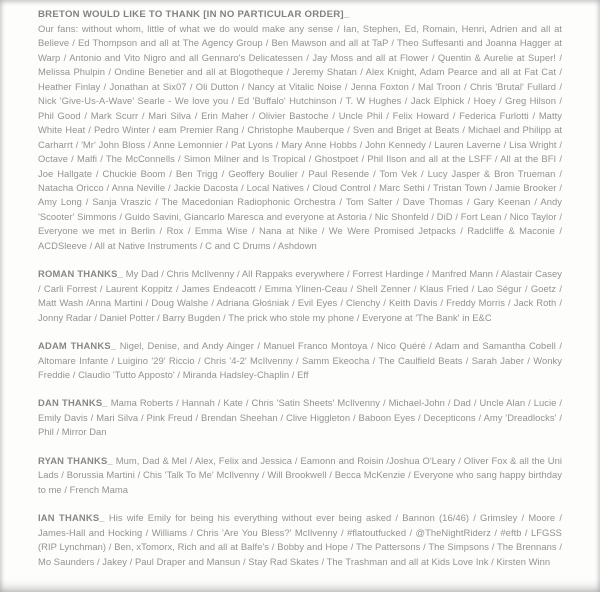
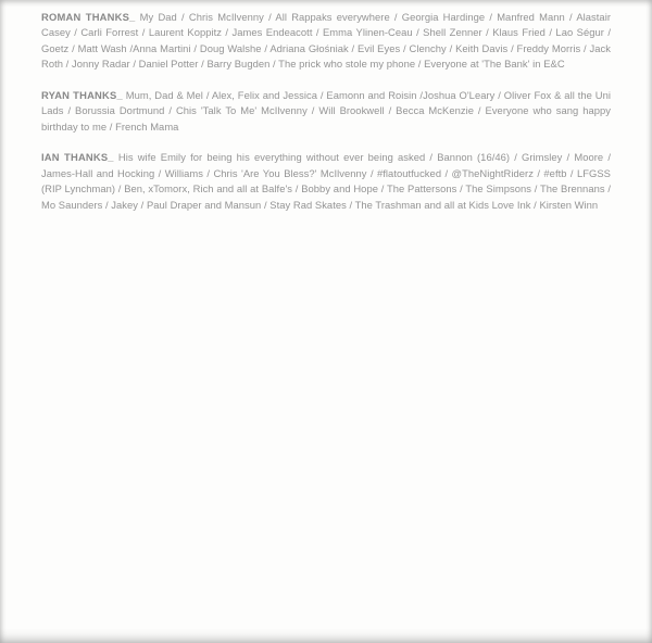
- BRETON WOULD LIKE TO THANK [IN NO PARTICULAR ORDER]_
- Our fans: without whom, little of what we do would make any sense / Ian, Stephen, Ed, Romain, Henri, Adrien and all at Believe / Ed Thompson and all at The Agency Group / Ben Mawson and all at TaP / Theo Suffesanti and Joanna Hagger at Warp / Antonio and Vito Nigro and all Gennaro's Delicatessen / Jay Moss and all at Flower / Quentin & Aurelie at Super! / Melissa Phulpin / Ondine Benetier and all at Blogotheque / Jeremy Shatan / Alex Knight, Adam Pearce and all at Fat Cat / Heather Finlay / Jonathan at Six07 / Oli Dutton / Nancy at Vitalic Noise / Jenna Foxton / Mal Troon / Chris 'Brutal' Fullard / Nick 'Give-Us-A-Wave' Searle - We love you / Ed 'Buffalo' Hutchinson / T. W Hughes / Jack Elphick / Hoey / Greg Hilson / Phil Good / Mark Scurr / Mari Silva / Erin Maher / Olivier Bastoche / Uncle Phil / Felix Howard / Federica Furlotti / Matty White Heat / Pedro Winter / eam Premier Rang / Christophe Mauberque / Sven and Briget at Beats / Michael and Philipp at Carharrt / 'Mr' John Bloss / Anne Lemonnier / Pat Lyons / Mary Anne Hobbs / John Kennedy / Lauren Laverne / Lisa Wright / Octave / Malfi / The McConnells / Simon Milner and Is Tropical / Ghostpoet / Phil Ilson and all at the LSFF / All at the BFI / Joe Hallgate / Chuckie Boom / Ben Trigg / Geoffery Boulier / Paul Resende / Tom Vek / Lucy Jasper & Bron Trueman / Natacha Oricco / Anna Neville / Jackie Dacosta / Local Natives / Cloud Control / Marc Sethi / Tristan Town / Jamie Brooker / Amy Long / Sanja Vraszic / The Macedonian Radiophonic Orchestra / Tom Salter / Dave Thomas / Gary Keenan / Andy 'Scooter' Simmons / Guido Savini, Giancarlo Maresca and everyone at Astoria / Nic Shonfeld / DiD / Fort Lean / Nico Taylor / Everyone we met in Berlin / Rox / Emma Wise / Nana at Nike / We Were Promised Jetpacks / Radcliffe & Maconie / ACDSleeve / All at Native Instruments / C and C Drums / Ashdown
- ROMAN THANKS_ My Dad / Chris McIlvenny / All Rappaks everywhere / Forrest Hardinge / Manfred Mann / Alastair Casey / Carli Forrest / Laurent Koppitz / James Endeacott / Emma Ylinen-Ceau / Shell Zenner / Klaus Fried / Lao Ségur / Goetz / Matt Wash /Anna Martini / Doug Walshe / Adriana Głośniak / Evil Eyes / Clenchy / Keith Davis / Freddy Morris / Jack Roth / Jonny Radar / Daniel Potter / Barry Bugden / The prick who stole my phone / Everyone at 'The Bank' in E&C
+ ROMAN THANKS_ My Dad / Chris McIlvenny / All Rappaks everywhere / Georgia Hardinge / Manfred Mann / Alastair Casey / Carli Forrest / Laurent Koppitz / James Endeacott / Emma Ylinen-Ceau / Shell Zenner / Klaus Fried / Lao Ségur / Goetz / Matt Wash /Anna Martini / Doug Walshe / Adriana Głośniak / Evil Eyes / Clenchy / Keith Davis / Freddy Morris / Jack Roth / Jonny Radar / Daniel Potter / Barry Bugden / The prick who stole my phone / Everyone at 'The Bank' in E&C
- ADAM THANKS_ Nigel, Denise, and Andy Ainger / Manuel Franco Montoya / Nico Quéré / Adam and Samantha Cobell / Altomare Infante / Luigino '29' Riccio / Chris '4-2' McIlvenny / Samm Ekeocha / The Caulfield Beats / Sarah Jaber / Wonky Freddie / Claudio 'Tutto Apposto' / Miranda Hadsley-Chaplin / Eff
- DAN THANKS_ Mama Roberts / Hannah / Kate / Chris 'Satin Sheets' McIlvenny / Michael-John / Dad / Uncle Alan / Lucie / Emily Davis / Mari Silva / Pink Freud / Brendan Sheehan / Clive Higgleton / Baboon Eyes / Decepticons / Amy 'Dreadlocks' / Phil / Mirror Dan
- RYAN THANKS_ Mum, Dad & Mel / Alex, Felix and Jessica / Eamonn and Roisin /Joshua O'Leary / Oliver Fox & all the Uni Lads / Borussia Martini / Chis 'Talk To Me' McIlvenny / Will Brookwell / Becca McKenzie / Everyone who sang happy birthday to me / French Mama
+ RYAN THANKS_ Mum, Dad & Mel / Alex, Felix and Jessica / Eamonn and Roisin /Joshua O'Leary / Oliver Fox & all the Uni Lads / Borussia Dortmund / Chis 'Talk To Me' McIlvenny / Will Brookwell / Becca McKenzie / Everyone who sang happy birthday to me / French Mama
  IAN THANKS_ His wife Emily for being his everything without ever being asked / Bannon (16/46) / Grimsley / Moore / James-Hall and Hocking / Williams / Chris 'Are You Bless?' McIlvenny / #flatoutfucked / @TheNightRiderz / #eftb / LFGSS (RIP Lynchman) / Ben, xTomorx, Rich and all at Balfe's / Bobby and Hope / The Pattersons / The Simpsons / The Brennans / Mo Saunders / Jakey / Paul Draper and Mansun / Stay Rad Skates / The Trashman and all at Kids Love Ink / Kirsten Winn
